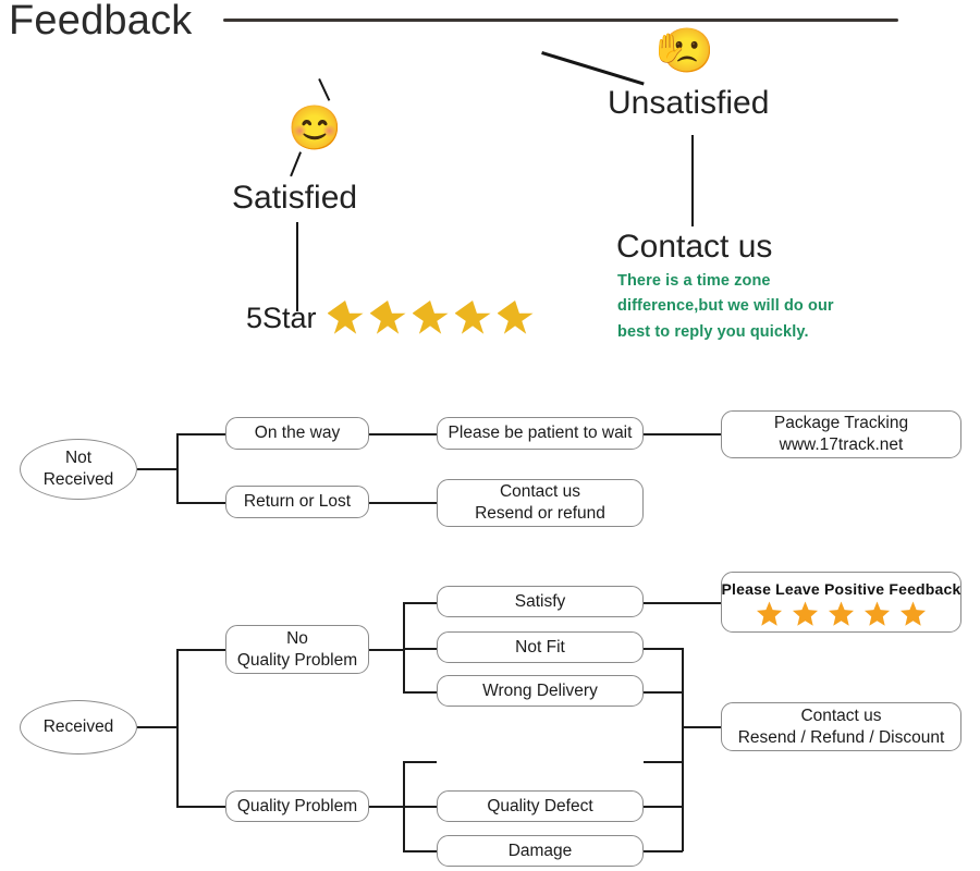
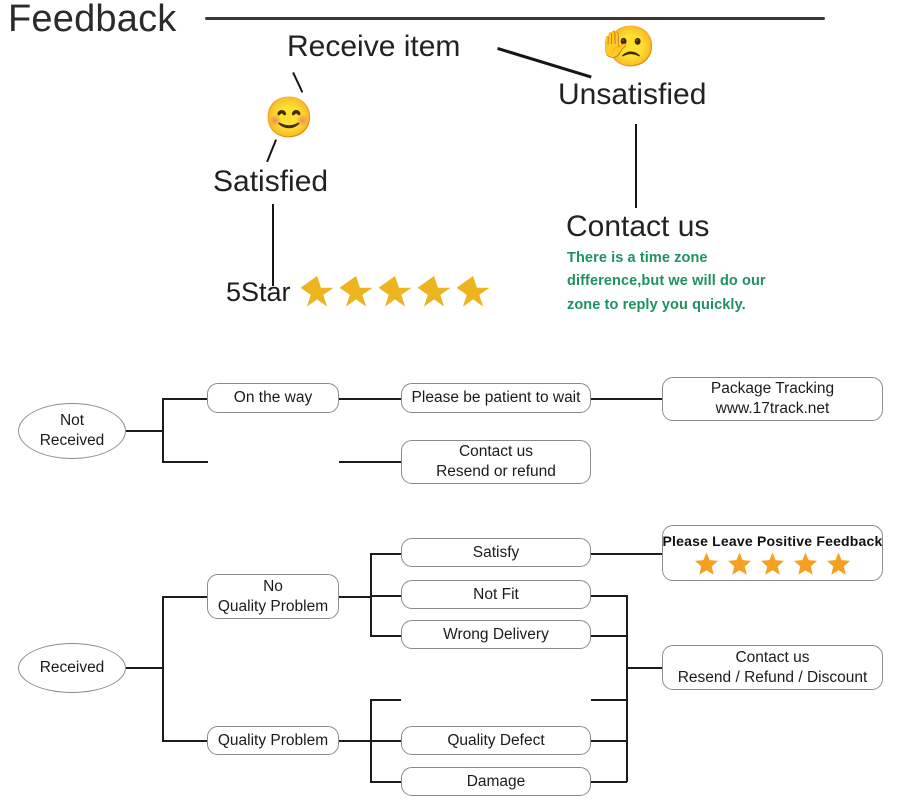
  Feedback
+ Receive item
  😊
  Satisfied
  🙁
  ✋
  Unsatisfied
  Contact us
- There is a time zone difference,but we will do our best to reply you quickly.
+ There is a time zone difference,but we will do our zone to reply you quickly.
  5Star
  Not
  Received
  On the way
- Return or Lost
  Please be patient to wait
  Contact us
  Resend or refund
  Package Tracking
  www.17track.net
  Received
  No
  Quality Problem
  Quality Problem
  Satisfy
  Not Fit
  Wrong Delivery
  Quality Defect
  Damage
  Please Leave Positive Feedback
  Contact us
  Resend / Refund / Discount
